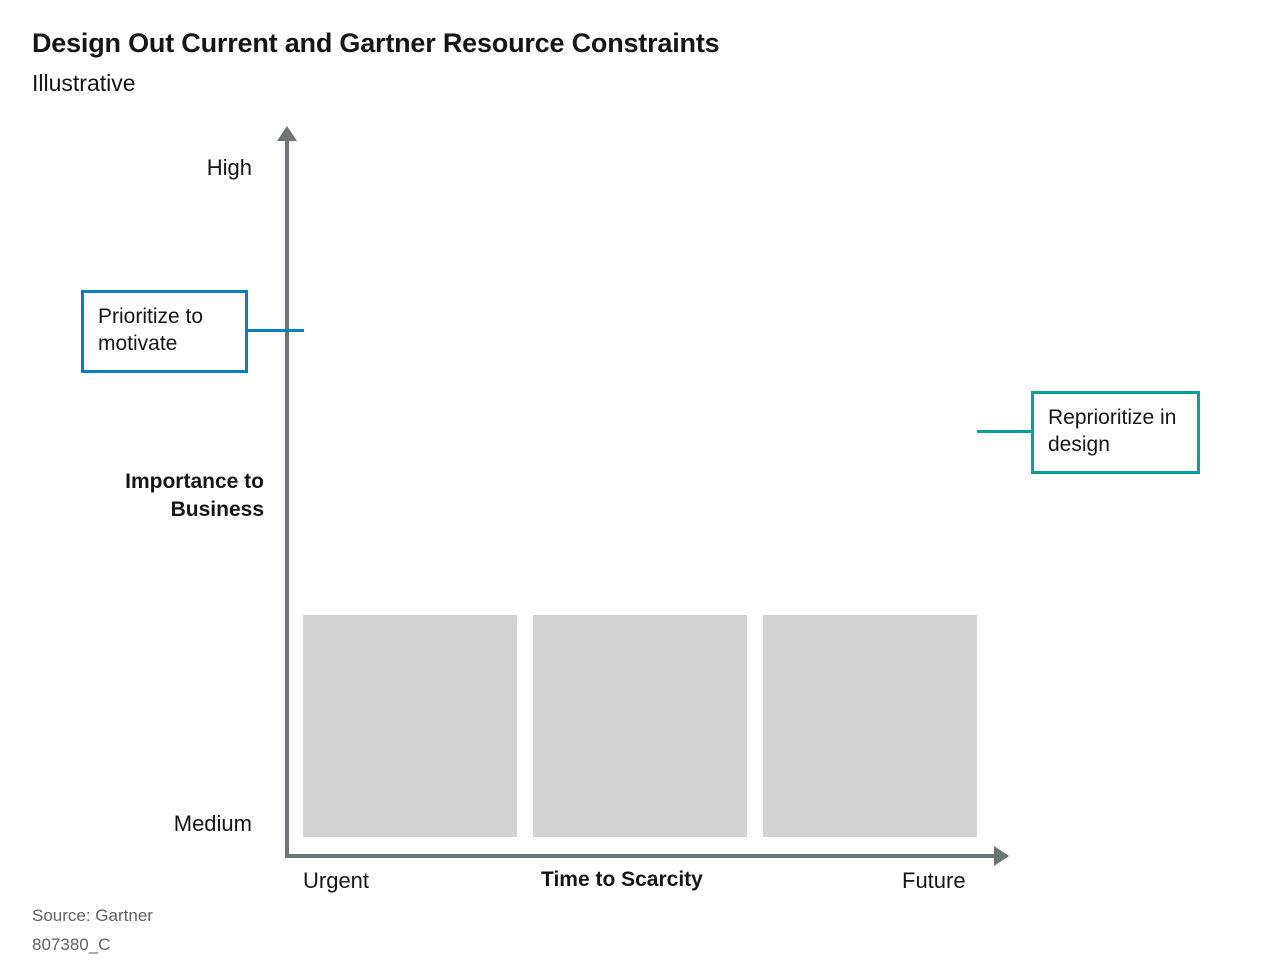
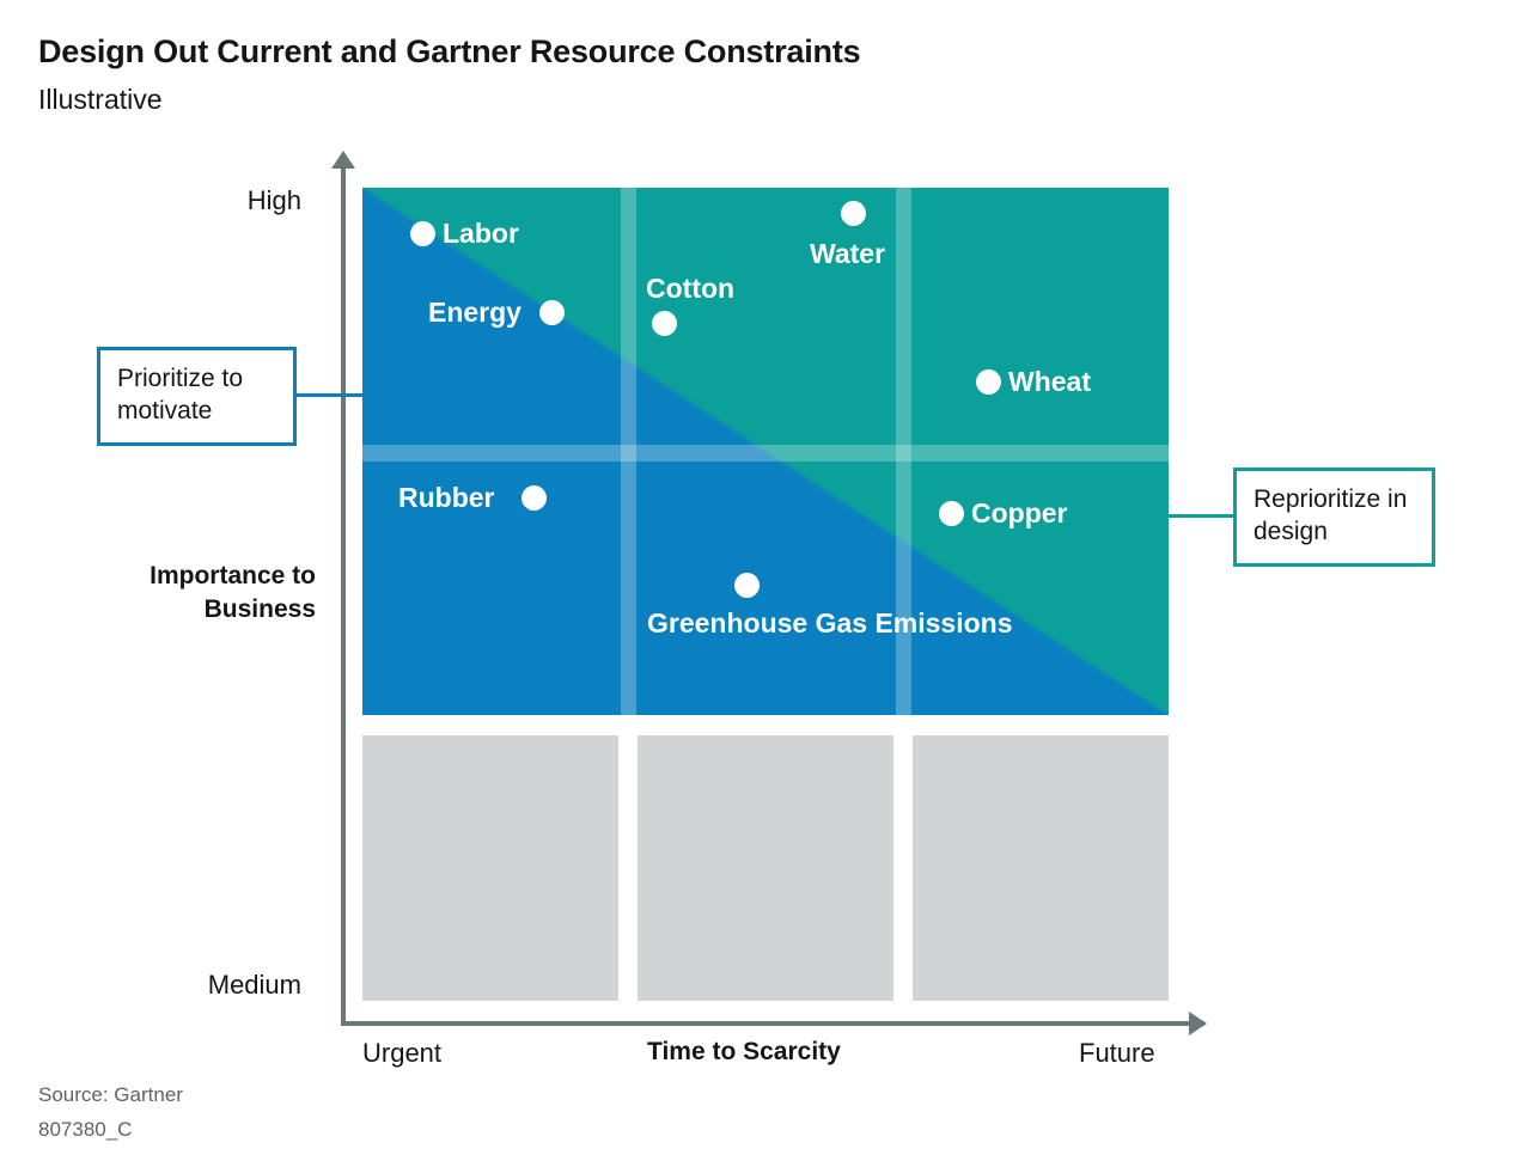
  Design Out Current and Gartner Resource Constraints
  Illustrative
  High
  Medium
  Importance to Business
  Urgent
  Time to Scarcity
  Future
+ Labor
+ Energy
+ Cotton
+ Water
+ Wheat
+ Rubber
+ Greenhouse Gas Emissions
+ Copper
  Prioritize to motivate
  Reprioritize in design
  Source: Gartner
  807380_C
